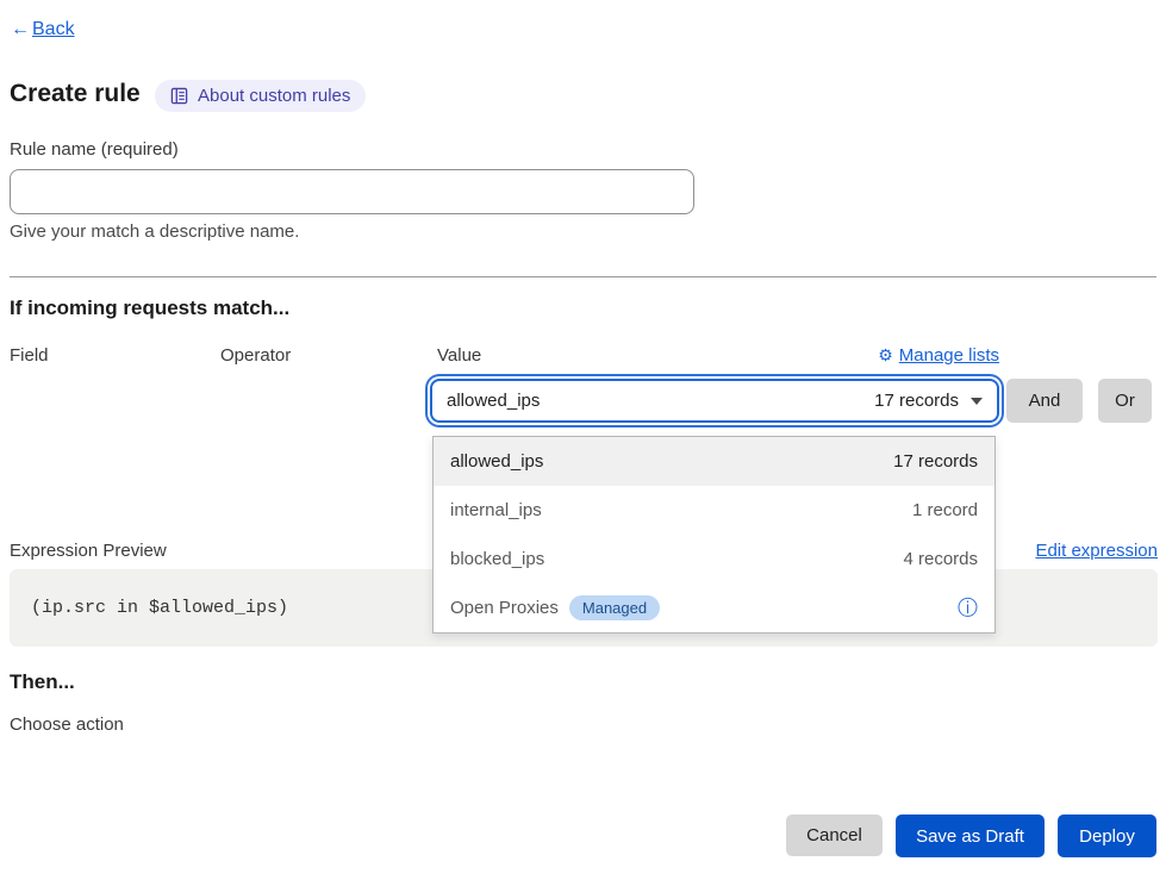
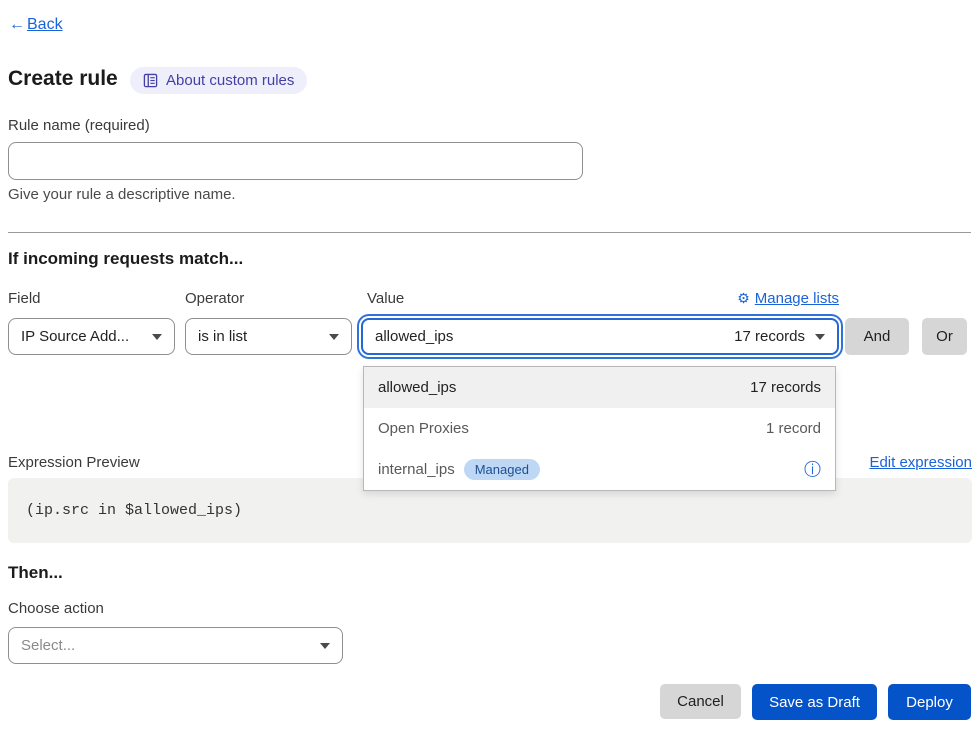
  ←Back
  Create rule
  About custom rules
  Rule name (required)
- Give your match a descriptive name.
+ Give your rule a descriptive name.
  If incoming requests match...
  Field
  Operator
  Value
  ⚙
  Manage lists
+ IP Source Add...
+ is in list
  allowed_ips
  17 records
  And
  Or
  allowed_ips
  17 records
- internal_ips
+ Open Proxies
  1 record
- blocked_ips
- 4 records
- Open Proxies
+ internal_ips
  Managed
  ⓘ
  Expression Preview
  Edit expression
  (ip.src in $allowed_ips)
  Then...
  Choose action
+ Select...
  Cancel
  Save as Draft
  Deploy
